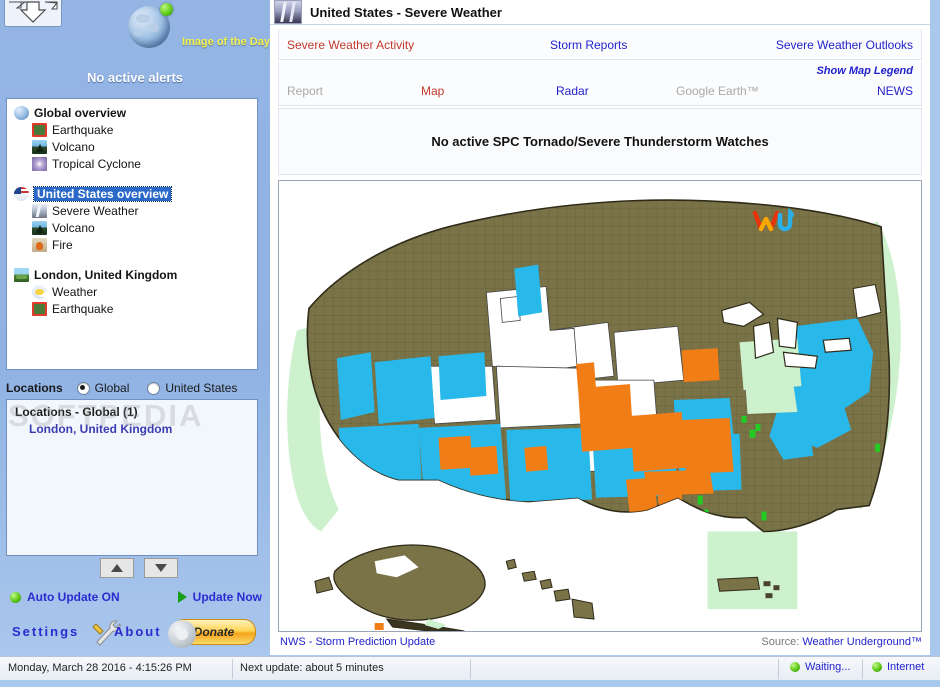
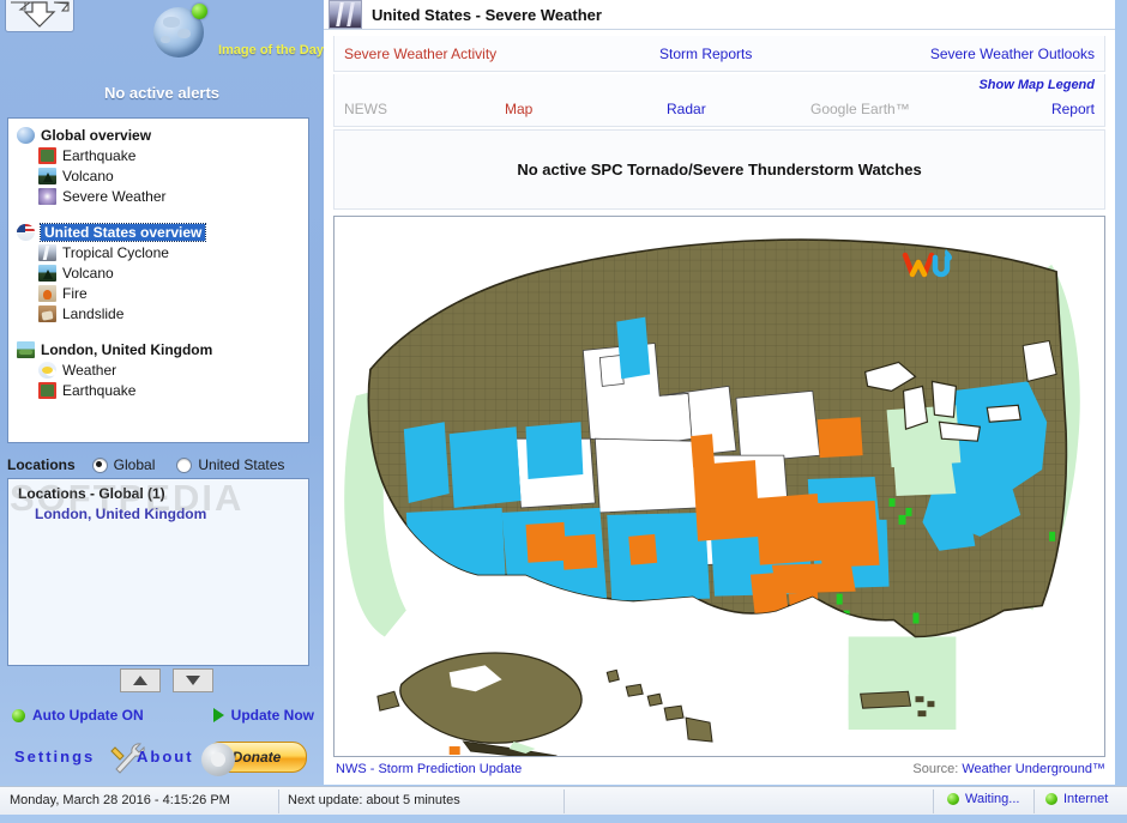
  Image of the Day
  No active alerts
  Global overview
  Earthquake
  Volcano
- Tropical Cyclone
+ Severe Weather
  United States overview
- Severe Weather
+ Tropical Cyclone
  Volcano
  Fire
+ Landslide
  London, United Kingdom
  Weather
  Earthquake
  Locations
  Global
  United States
  Locations - Global (1)
  London, United Kingdom
  SOFTPEDIA
  Auto Update ON
  Update Now
  Settings
  About
  Donate
  United States - Severe Weather
  Severe Weather Activity
  Storm Reports
  Severe Weather Outlooks
  Show Map Legend
- Report
+ NEWS
  Map
  Radar
  Google Earth™
- NEWS
+ Report
  No active SPC Tornado/Severe Thunderstorm Watches
  NWS - Storm Prediction Update
  Source: Weather Underground™
  Monday, March 28 2016 - 4:15:26 PM
  Next update: about 5 minutes
  Waiting...
  Internet
